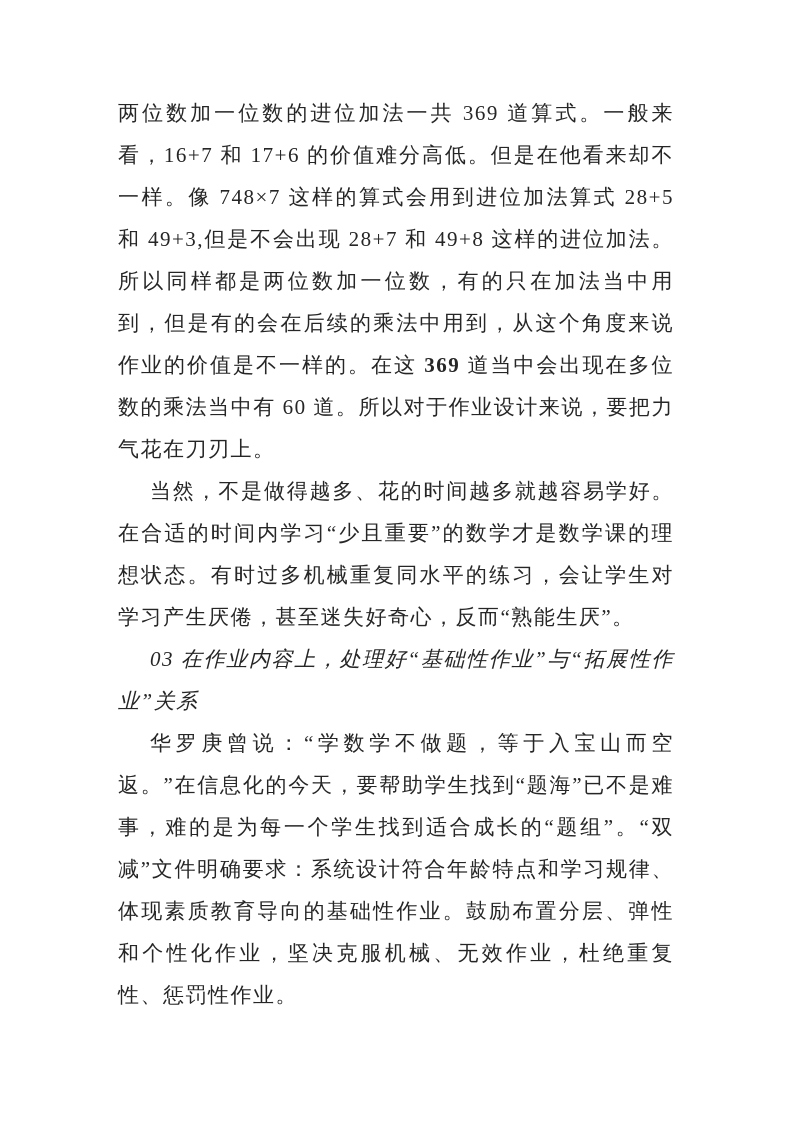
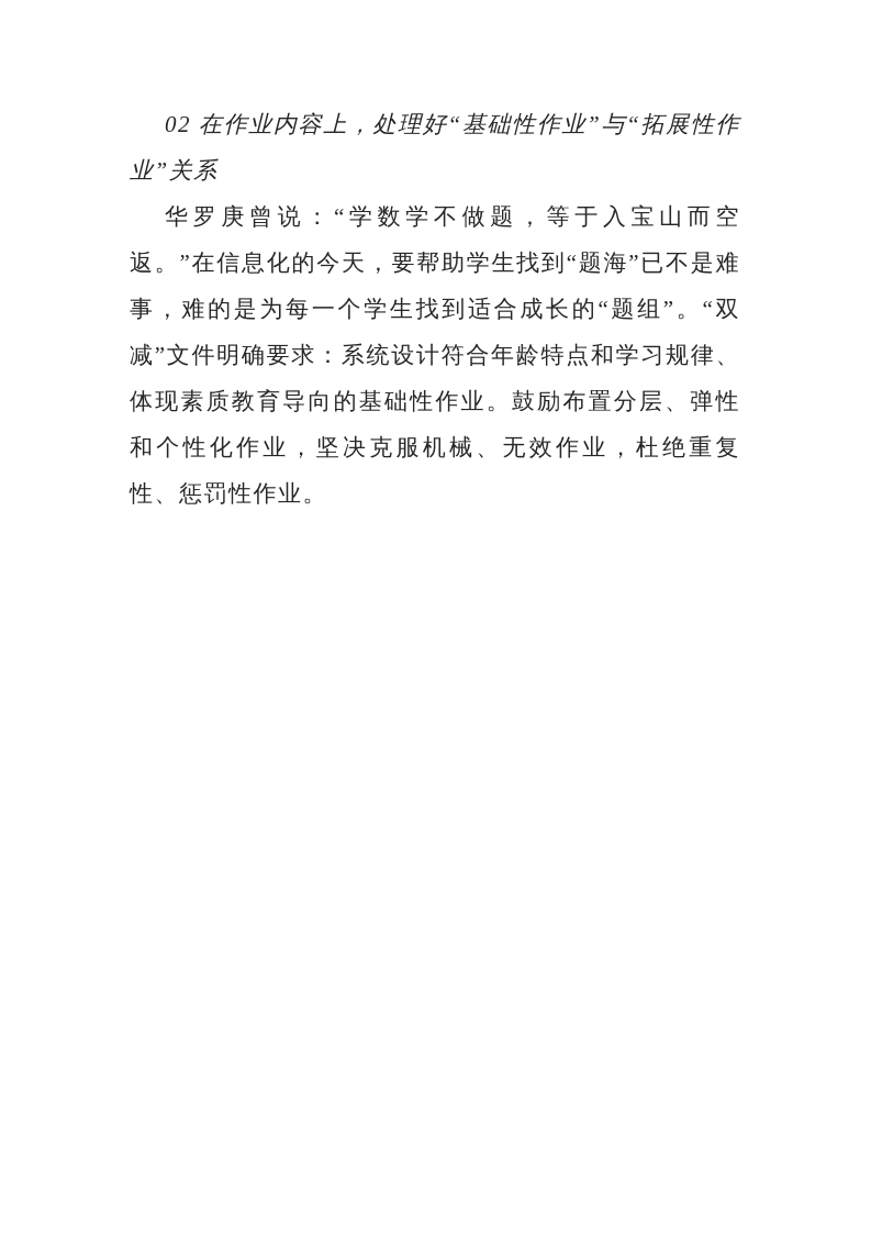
- 两位数加一位数的进位加法一共 369 道算式。一般来看，16+7 和 17+6 的价值难分高低。但是在他看来却不一样。像 748×7 这样的算式会用到进位加法算式 28+5 和 49+3,但是不会出现 28+7 和 49+8 这样的进位加法。所以同样都是两位数加一位数，有的只在加法当中用到，但是有的会在后续的乘法中用到，从这个角度来说作业的价值是不一样的。在这 369 道当中会出现在多位数的乘法当中有 60 道。所以对于作业设计来说，要把力气花在刀刃上。
- 当然，不是做得越多、花的时间越多就越容易学好。在合适的时间内学习“少且重要”的数学才是数学课的理想状态。有时过多机械重复同水平的练习，会让学生对学习产生厌倦，甚至迷失好奇心，反而“熟能生厌”。
- 03 在作业内容上，处理好“基础性作业”与“拓展性作业”关系
+ 02 在作业内容上，处理好“基础性作业”与“拓展性作业”关系
  华罗庚曾说：“学数学不做题，等于入宝山而空返。”在信息化的今天，要帮助学生找到“题海”已不是难事，难的是为每一个学生找到适合成长的“题组”。“双减”文件明确要求：系统设计符合年龄特点和学习规律、体现素质教育导向的基础性作业。鼓励布置分层、弹性和个性化作业，坚决克服机械、无效作业，杜绝重复性、惩罚性作业。
